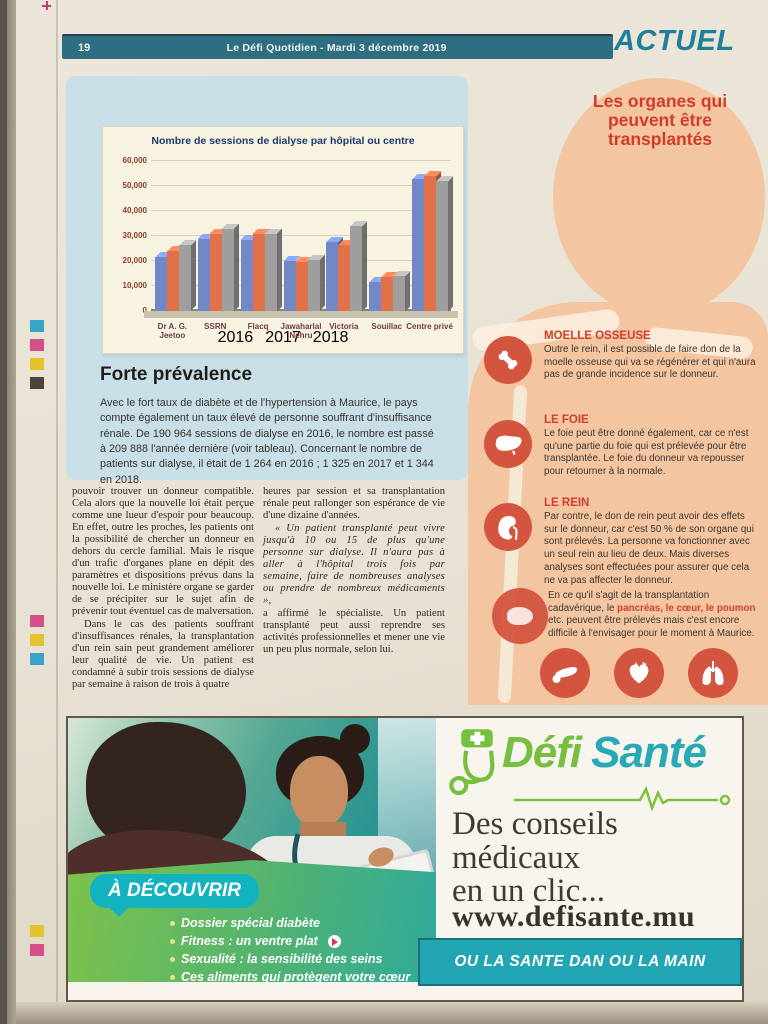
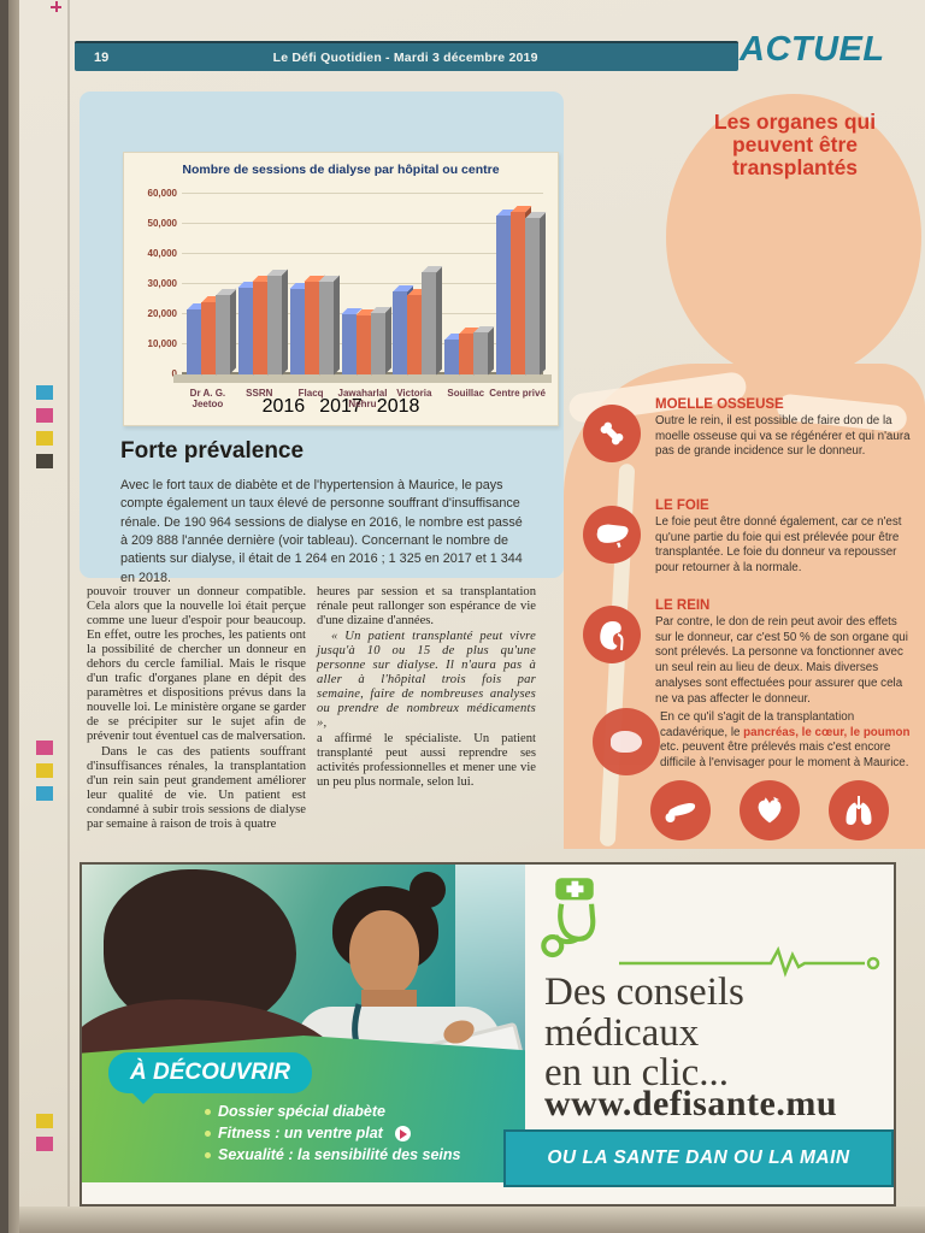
  19
  Le Défi Quotidien - Mardi 3 décembre 2019
  ACTUEL
  Nombre de sessions de dialyse par hôpital ou centre
  10,000
  20,000
  30,000
  40,000
  50,000
  60,000
  2016
  2017
  2018
  Dr A. G. Jeetoo
  SSRN
  Flacq
  Jawaharlal Nehru
  Victoria
  Souillac
  Centre privé
  Forte prévalence
  Avec le fort taux de diabète et de l'hypertension à Maurice, le pays compte également un taux élevé de personne souffrant d'insuffisance rénale. De 190 964 sessions de dialyse en 2016, le nombre est passé à 209 888 l'année dernière (voir tableau). Concernant le nombre de patients sur dialyse, il était de 1 264 en 2016 ; 1 325 en 2017 et 1 344 en 2018.
  pouvoir trouver un donneur compatible. Cela alors que la nouvelle loi était perçue comme une lueur d'espoir pour beaucoup. En effet, outre les proches, les patients ont la possibilité de chercher un donneur en dehors du cercle familial. Mais le risque d'un trafic d'organes plane en dépit des paramètres et dispositions prévus dans la nouvelle loi. Le ministère organe se garder de se précipiter sur le sujet afin de prévenir tout éventuel cas de malversation.
  Dans le cas des patients souffrant d'insuffisances rénales, la transplantation d'un rein sain peut grandement améliorer leur qualité de vie. Un patient est condamné à subir trois sessions de dialyse par semaine à raison de trois à quatre
  heures par session et sa transplantation rénale peut rallonger son espérance de vie d'une dizaine d'années.
  « Un patient transplanté peut vivre jusqu'à 10 ou 15 de plus qu'une personne sur dialyse. Il n'aura pas à aller à l'hôpital trois fois par semaine, faire de nombreuses analyses ou prendre de nombreux médicaments »,
  a affirmé le spécialiste. Un patient transplanté peut aussi reprendre ses activités professionnelles et mener une vie un peu plus normale, selon lui.
  Les organes qui peuvent être transplantés
  MOELLE OSSEUSE
  Outre le rein, il est possible de faire don de la moelle osseuse qui va se régénérer et qui n'aura pas de grande incidence sur le donneur.
  LE FOIE
  Le foie peut être donné également, car ce n'est qu'une partie du foie qui est prélevée pour être transplantée. Le foie du donneur va repousser pour retourner à la normale.
  LE REIN
  Par contre, le don de rein peut avoir des effets sur le donneur, car c'est 50 % de son organe qui sont prélevés. La personne va fonctionner avec un seul rein au lieu de deux. Mais diverses analyses sont effectuées pour assurer que cela ne va pas affecter le donneur.
  En ce qu'il s'agit de la transplantation cadavérique, le pancréas, le cœur, le poumon etc. peuvent être prélevés mais c'est encore difficile à l'envisager pour le moment à Maurice.
  À DÉCOUVRIR
  Dossier spécial diabète
  Fitness : un ventre plat
  Sexualité : la sensibilité des seins
- Ces aliments qui protègent votre cœur
- Défi Santé
  Des conseils
  médicaux
  en un clic...
  www.defisante.mu
  OU LA SANTE DAN OU LA MAIN
